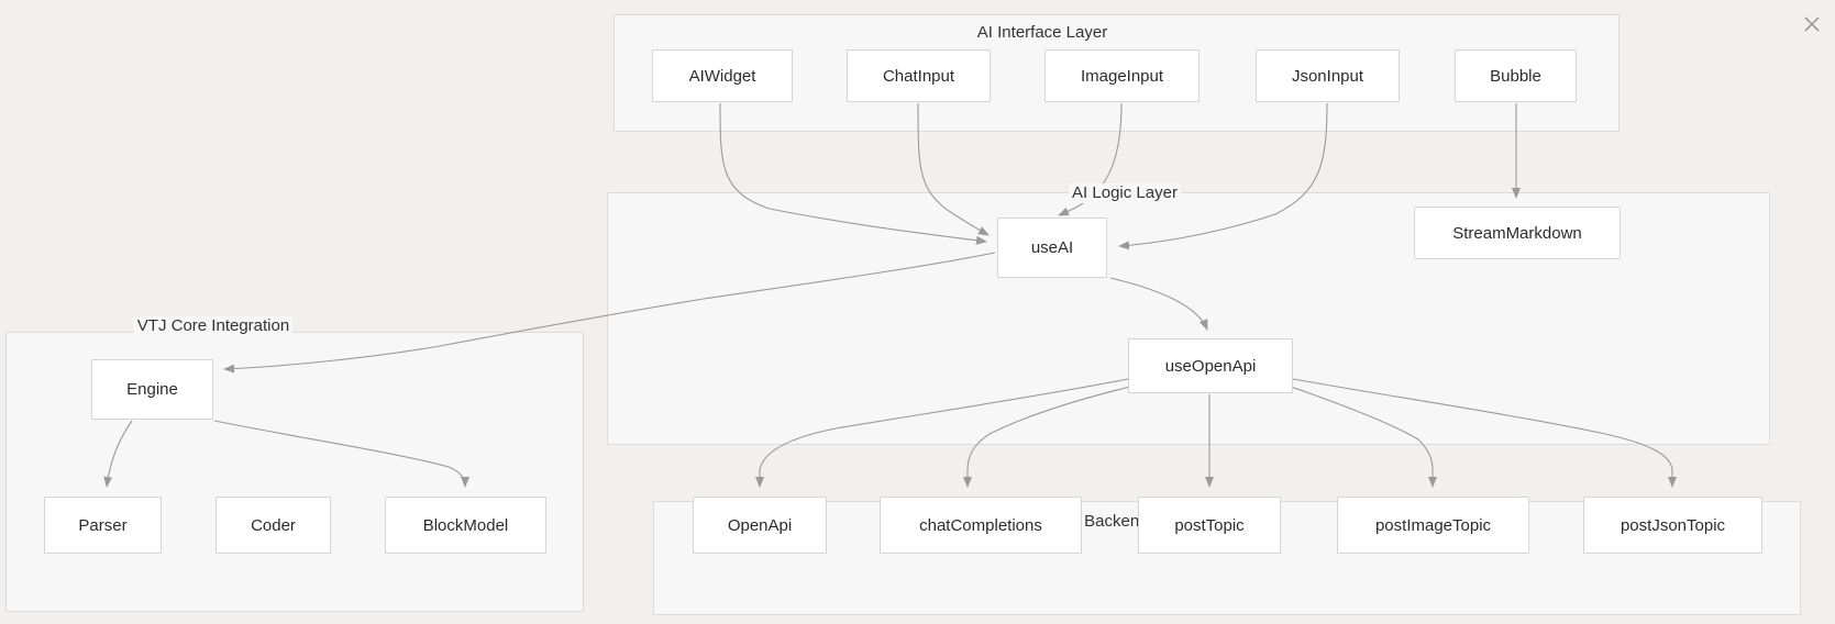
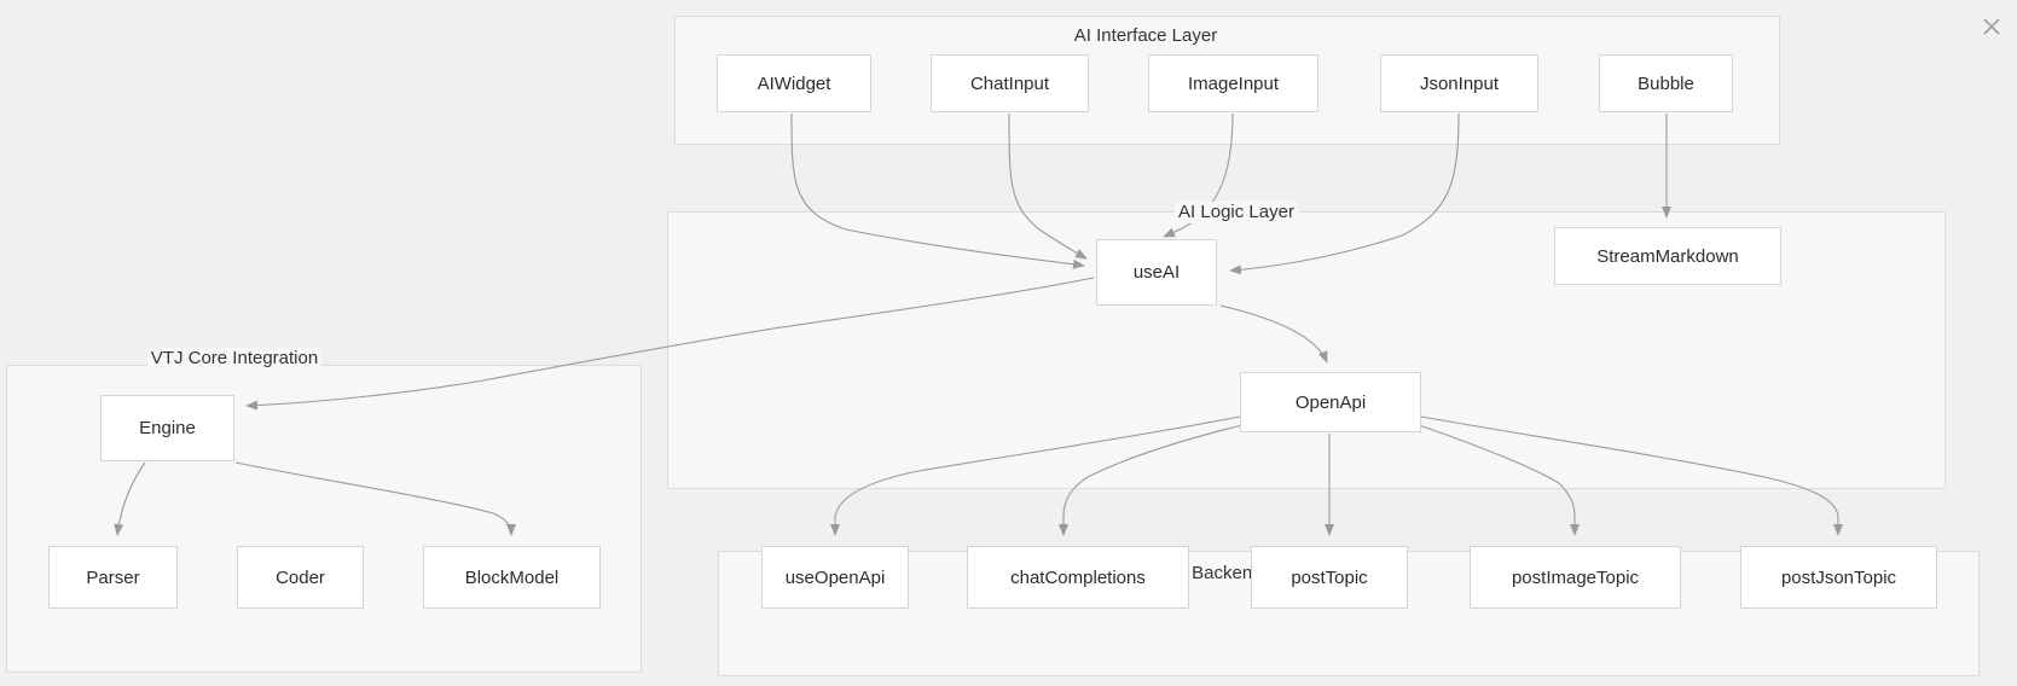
  AI Interface Layer
  AI Logic Layer
  VTJ Core Integration
  AIWidget
  ChatInput
  ImageInput
  JsonInput
  Bubble
  useAI
  StreamMarkdown
- useOpenApi
+ OpenApi
  Engine
  Parser
  Coder
  BlockModel
- OpenApi
+ useOpenApi
  chatCompletions
  postTopic
  postImageTopic
  postJsonTopic
